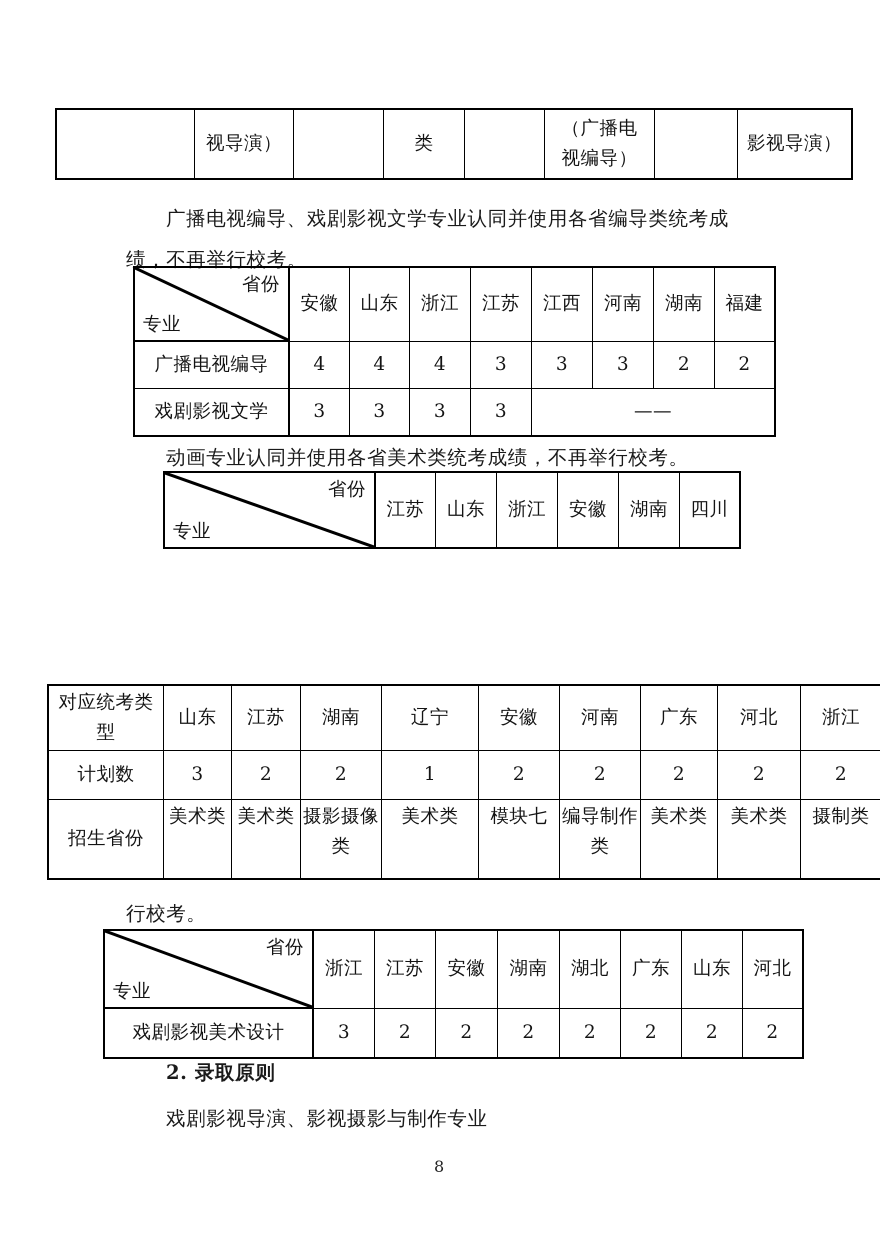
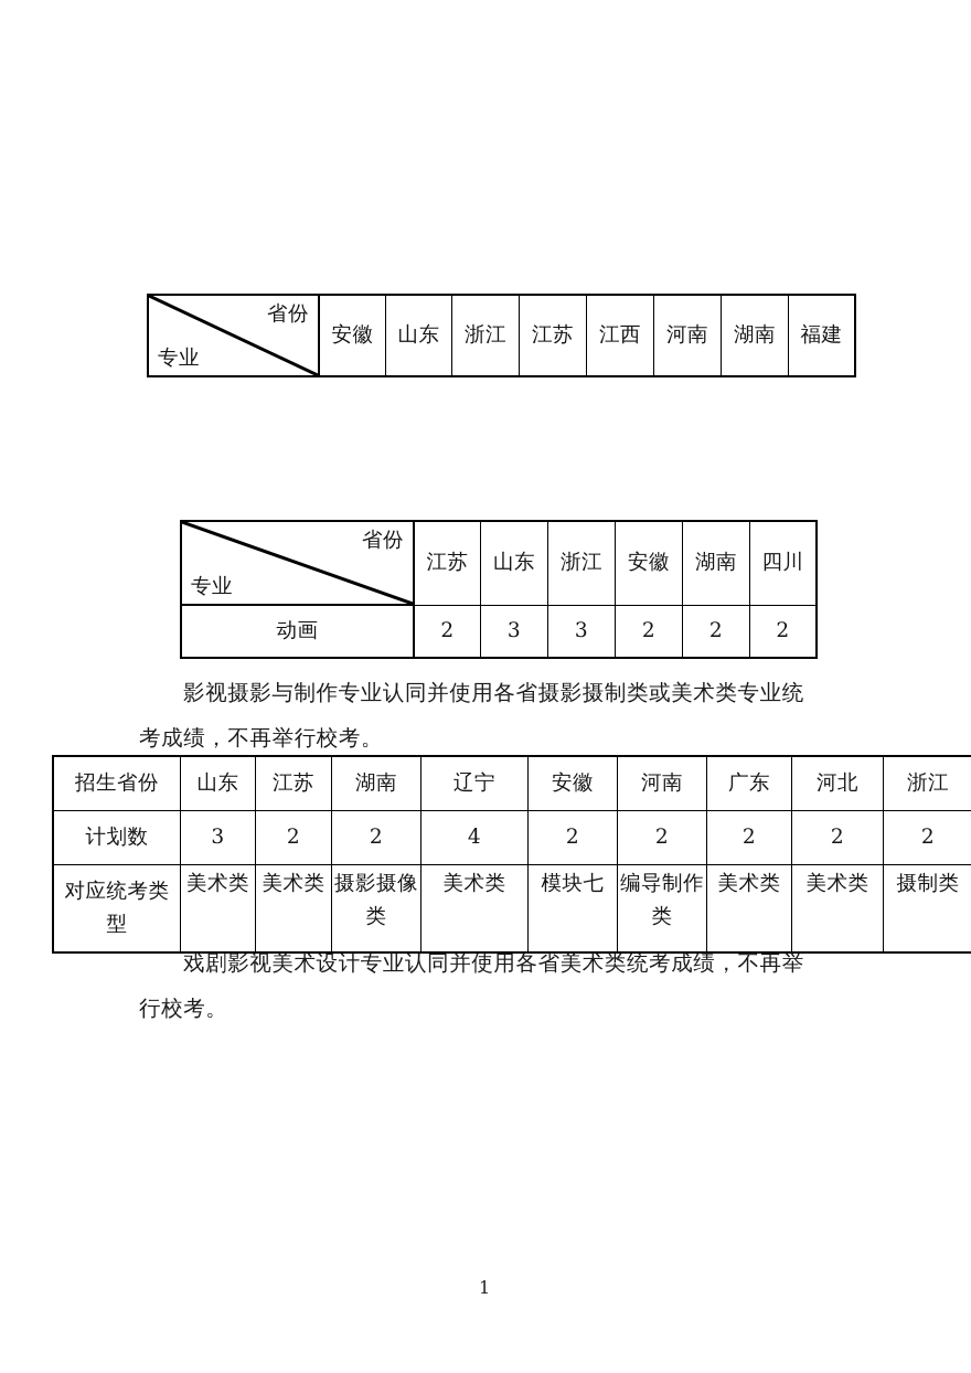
- 	视导演）		类		（广播电 视编导）		影视导演）
- 广播电视编导、戏剧影视文学专业认同并使用各省编导类统考成
- 绩，不再举行校考。
  省份 专业	安徽	山东	浙江	江苏	江西	河南	湖南	福建
- 广播电视编导	4	4	4	3	3	3	2	2
- 戏剧影视文学	3	3	3	3	——
- 动画专业认同并使用各省美术类统考成绩，不再举行校考。
  省份 专业	江苏	山东	浙江	安徽	湖南	四川
+ 动画	2	3	3	2	2	2
+ 影视摄影与制作专业认同并使用各省摄影摄制类或美术类专业统
+ 考成绩，不再举行校考。
- 对应统考类型	山东	江苏	湖南	辽宁	安徽	河南	广东	河北	浙江
+ 招生省份	山东	江苏	湖南	辽宁	安徽	河南	广东	河北	浙江
- 计划数	3	2	2	1	2	2	2	2	2
+ 计划数	3	2	2	4	2	2	2	2	2
- 招生省份	美术类	美术类	摄影摄像类	美术类	模块七	编导制作类	美术类	美术类	摄制类
+ 对应统考类型	美术类	美术类	摄影摄像类	美术类	模块七	编导制作类	美术类	美术类	摄制类
+ 戏剧影视美术设计专业认同并使用各省美术类统考成绩，不再举
  行校考。
- 省份 专业	浙江	江苏	安徽	湖南	湖北	广东	山东	河北
- 戏剧影视美术设计	3	2	2	2	2	2	2	2
- 2. 录取原则
- 戏剧影视导演、影视摄影与制作专业
- 8
+ 1
